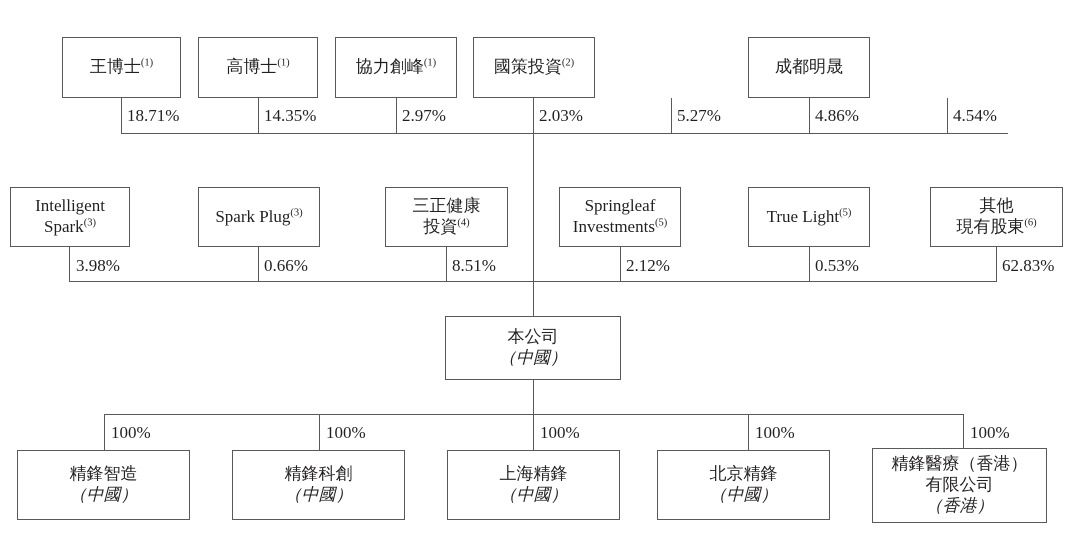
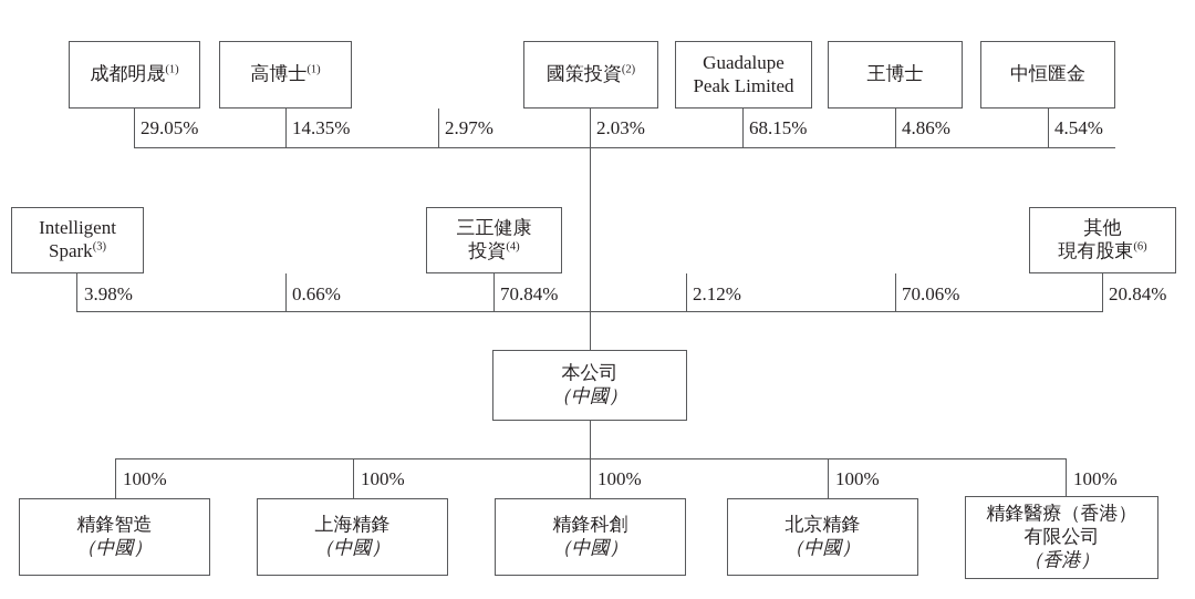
- 王博士(1)
+ 成都明晟(1)
  高博士(1)
- 協力創峰(1)
  國策投資(2)
+ Guadalupe
+ Peak Limited
- 成都明晟
+ 王博士
+ 中恒匯金
- 18.71%
+ 29.05%
  14.35%
  2.97%
  2.03%
- 5.27%
+ 68.15%
  4.86%
  4.54%
  Intelligent
  Spark(3)
- Spark Plug(3)
  三正健康
  投資(4)
- Springleaf
- Investments(5)
- True Light(5)
  其他
  現有股東(6)
  3.98%
  0.66%
- 8.51%
+ 70.84%
  2.12%
- 0.53%
+ 70.06%
- 62.83%
+ 20.84%
  本公司
  （中國）
  100%
  100%
  100%
  100%
  100%
  精鋒智造
  （中國）
- 精鋒科創
+ 上海精鋒
  （中國）
- 上海精鋒
+ 精鋒科創
  （中國）
  北京精鋒
  （中國）
  精鋒醫療（香港）
  有限公司
  （香港）
